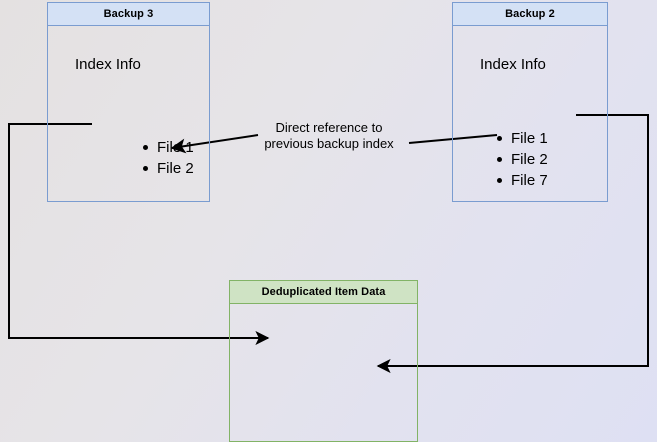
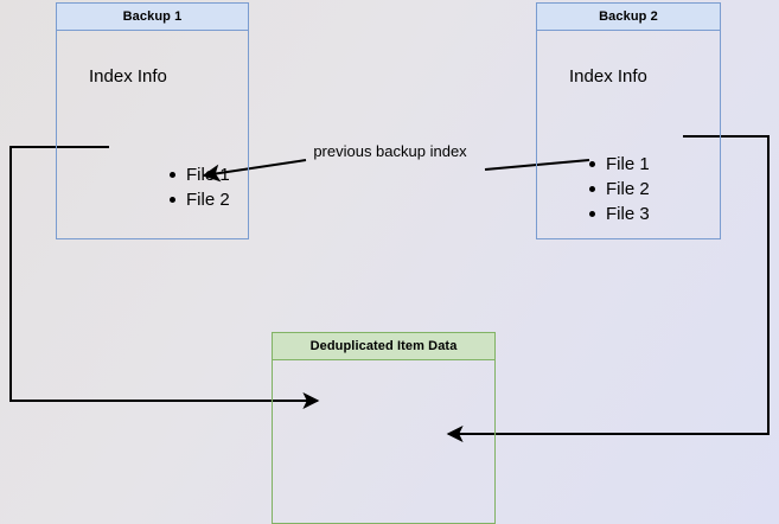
- Backup 3
+ Backup 1
  Index Info
  File 1
  File 2
  Backup 2
  Index Info
  File 1
  File 2
- File 7
+ File 3
  Deduplicated Item Data
- Direct reference to
  previous backup index
